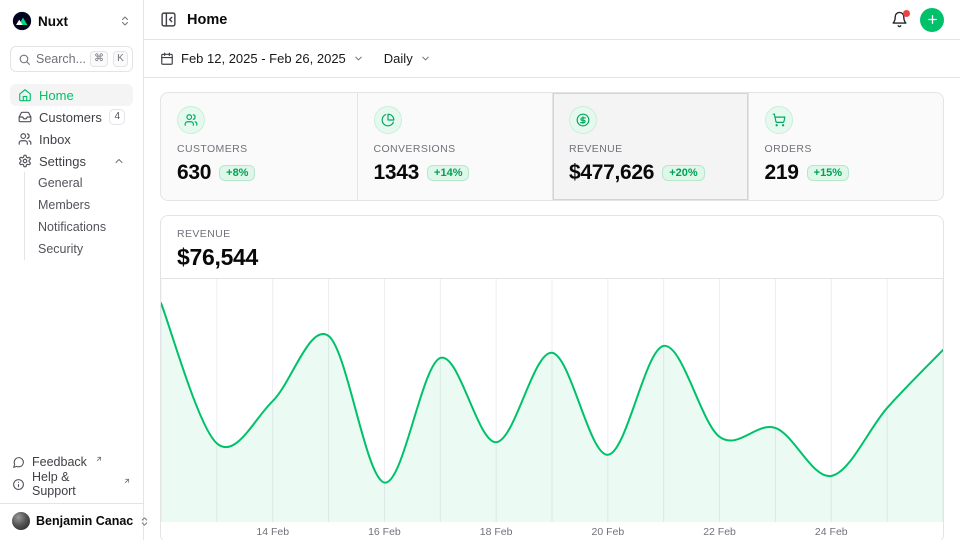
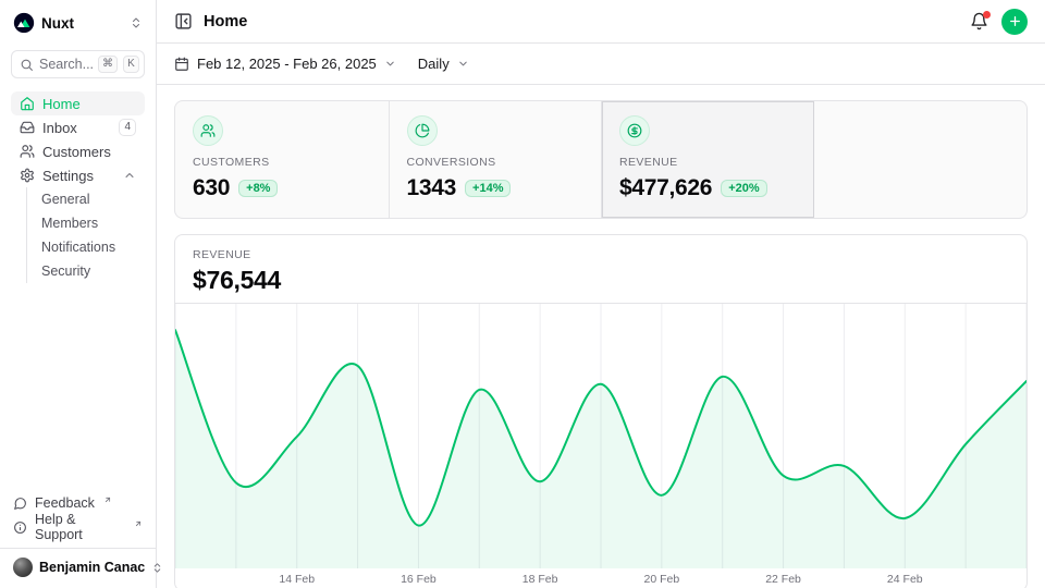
  Nuxt
  Search...
  ⌘
  K
  Home
- Customers
+ Inbox
  4
- Inbox
+ Customers
  Settings
  General
  Members
  Notifications
  Security
  Feedback
  Help & Support
  Benjamin Canac
  Home
  Feb 12, 2025 - Feb 26, 2025
  Daily
  CUSTOMERS
  630
  +8%
  CONVERSIONS
  1343
  +14%
  REVENUE
  $477,626
  +20%
- ORDERS
- 219
- +15%
  REVENUE
  $76,544
  14 Feb
  16 Feb
  18 Feb
  20 Feb
  22 Feb
  24 Feb
